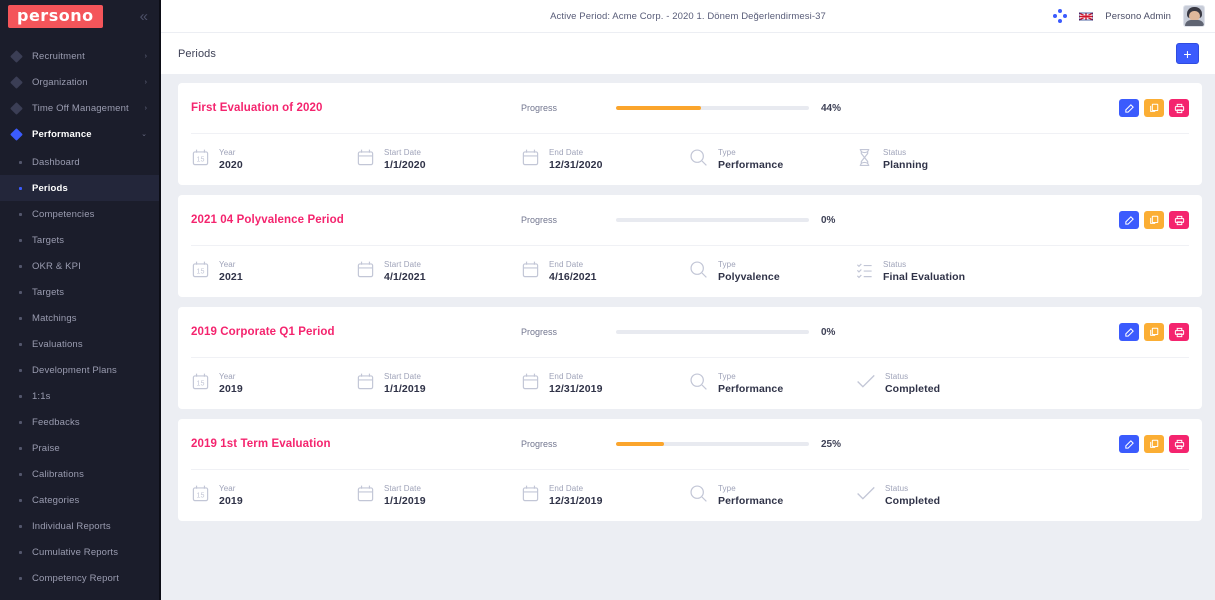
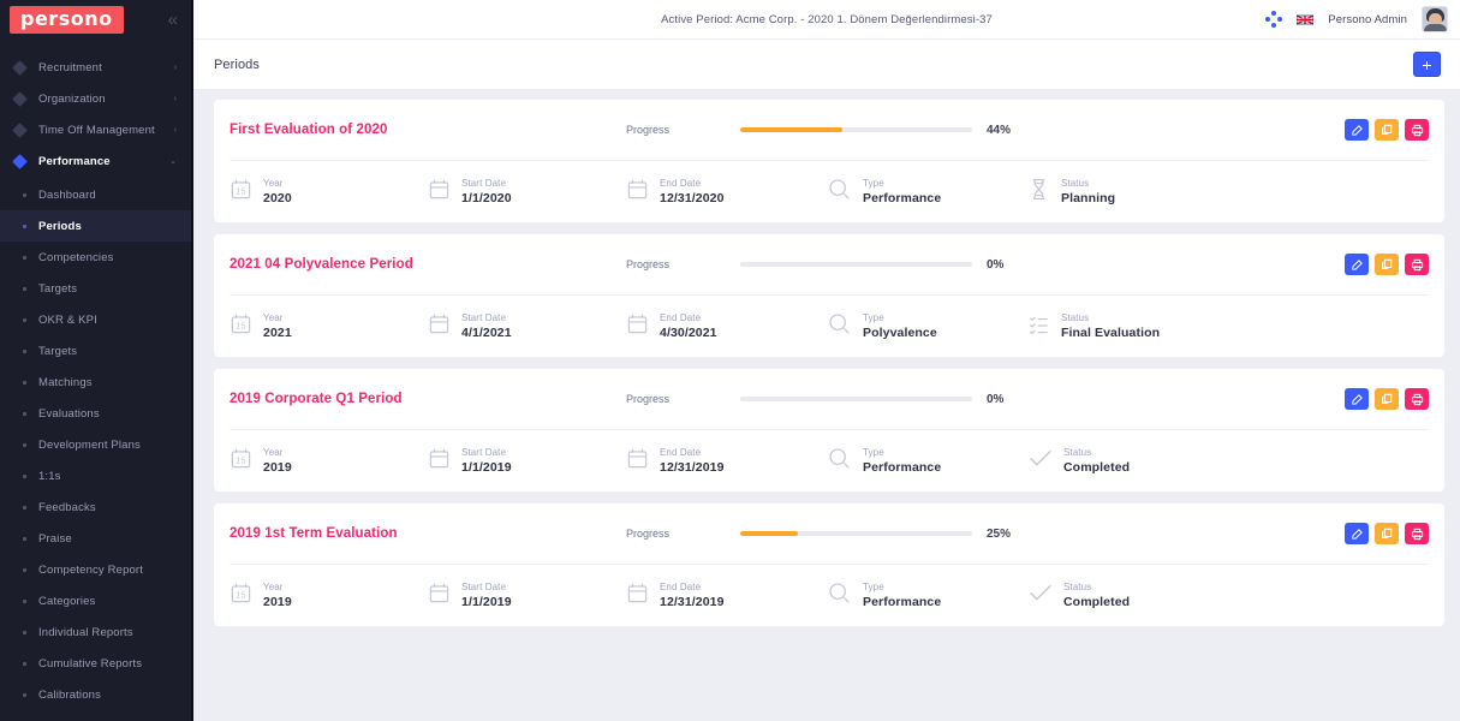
  persono
  «
  Recruitment
  Organization
  Time Off Management
  Performance
  Dashboard
  Periods
  Competencies
  Targets
  OKR & KPI
  Targets
  Matchings
  Evaluations
  Development Plans
  1:1s
  Feedbacks
  Praise
- Calibrations
+ Competency Report
  Categories
  Individual Reports
  Cumulative Reports
- Competency Report
+ Calibrations
  Active Period: Acme Corp. - 2020 1. Dönem Değerlendirmesi-37
  Persono Admin
  Periods
  +
  First Evaluation of 2020
  Progress
  44%
  15
  Year
  2020
  Start Date
  1/1/2020
  End Date
  12/31/2020
  Type
  Performance
  Status
  Planning
  2021 04 Polyvalence Period
  Progress
  0%
  15
  Year
  2021
  Start Date
  4/1/2021
  End Date
- 4/16/2021
+ 4/30/2021
  Type
  Polyvalence
  Status
  Final Evaluation
  2019 Corporate Q1 Period
  Progress
  0%
  15
  Year
  2019
  Start Date
  1/1/2019
  End Date
  12/31/2019
  Type
  Performance
  Status
  Completed
  2019 1st Term Evaluation
  Progress
  25%
  15
  Year
  2019
  Start Date
  1/1/2019
  End Date
  12/31/2019
  Type
  Performance
  Status
  Completed
